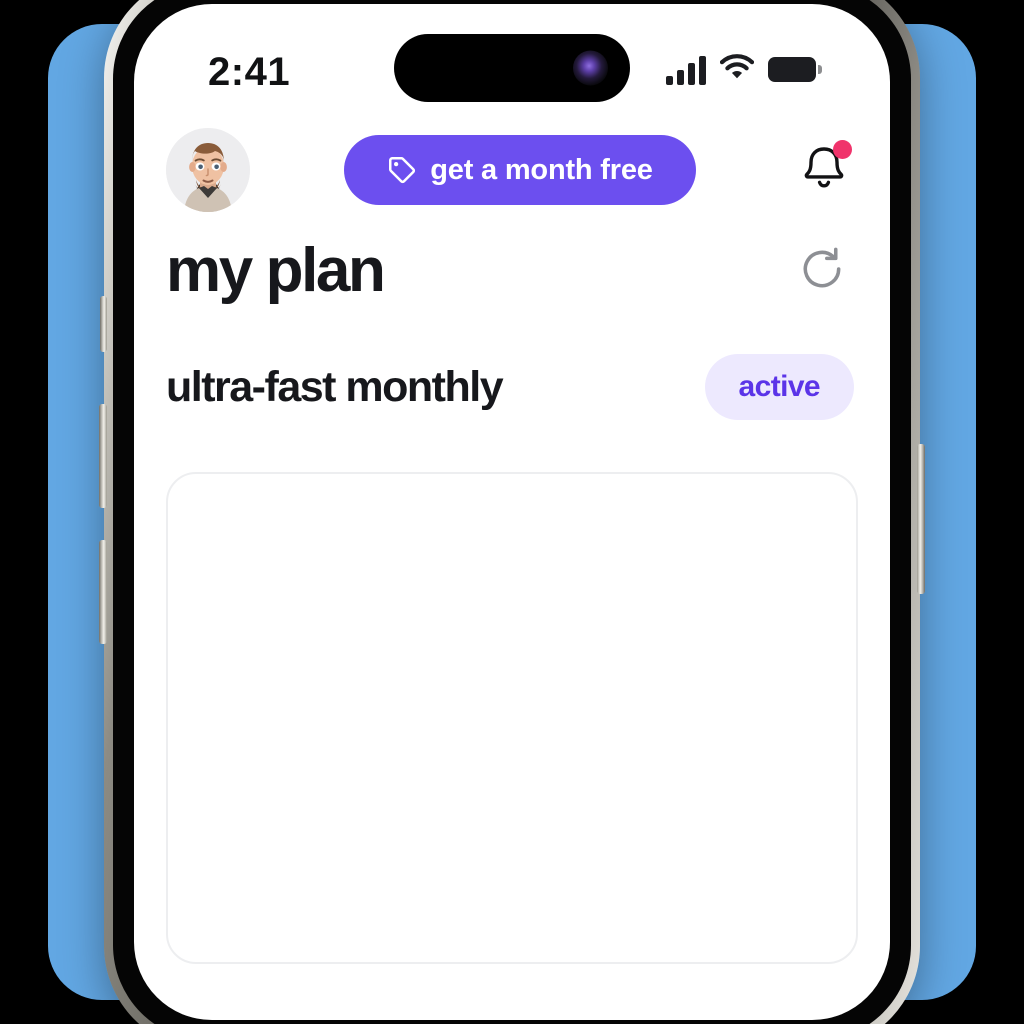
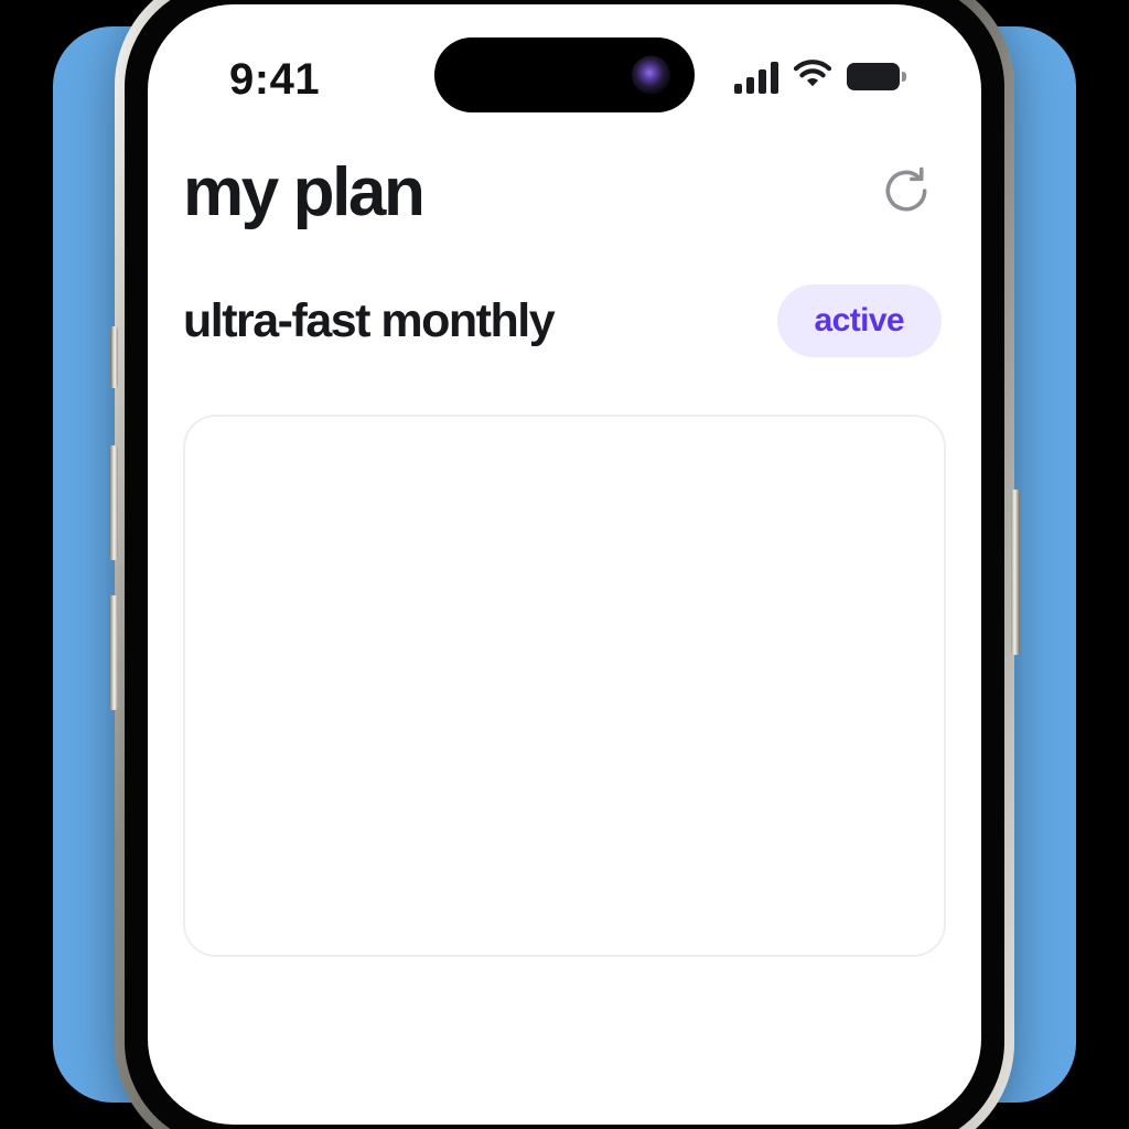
- 2:41
+ 9:41
- get a month free
  my plan
  ultra-fast monthly
  active
